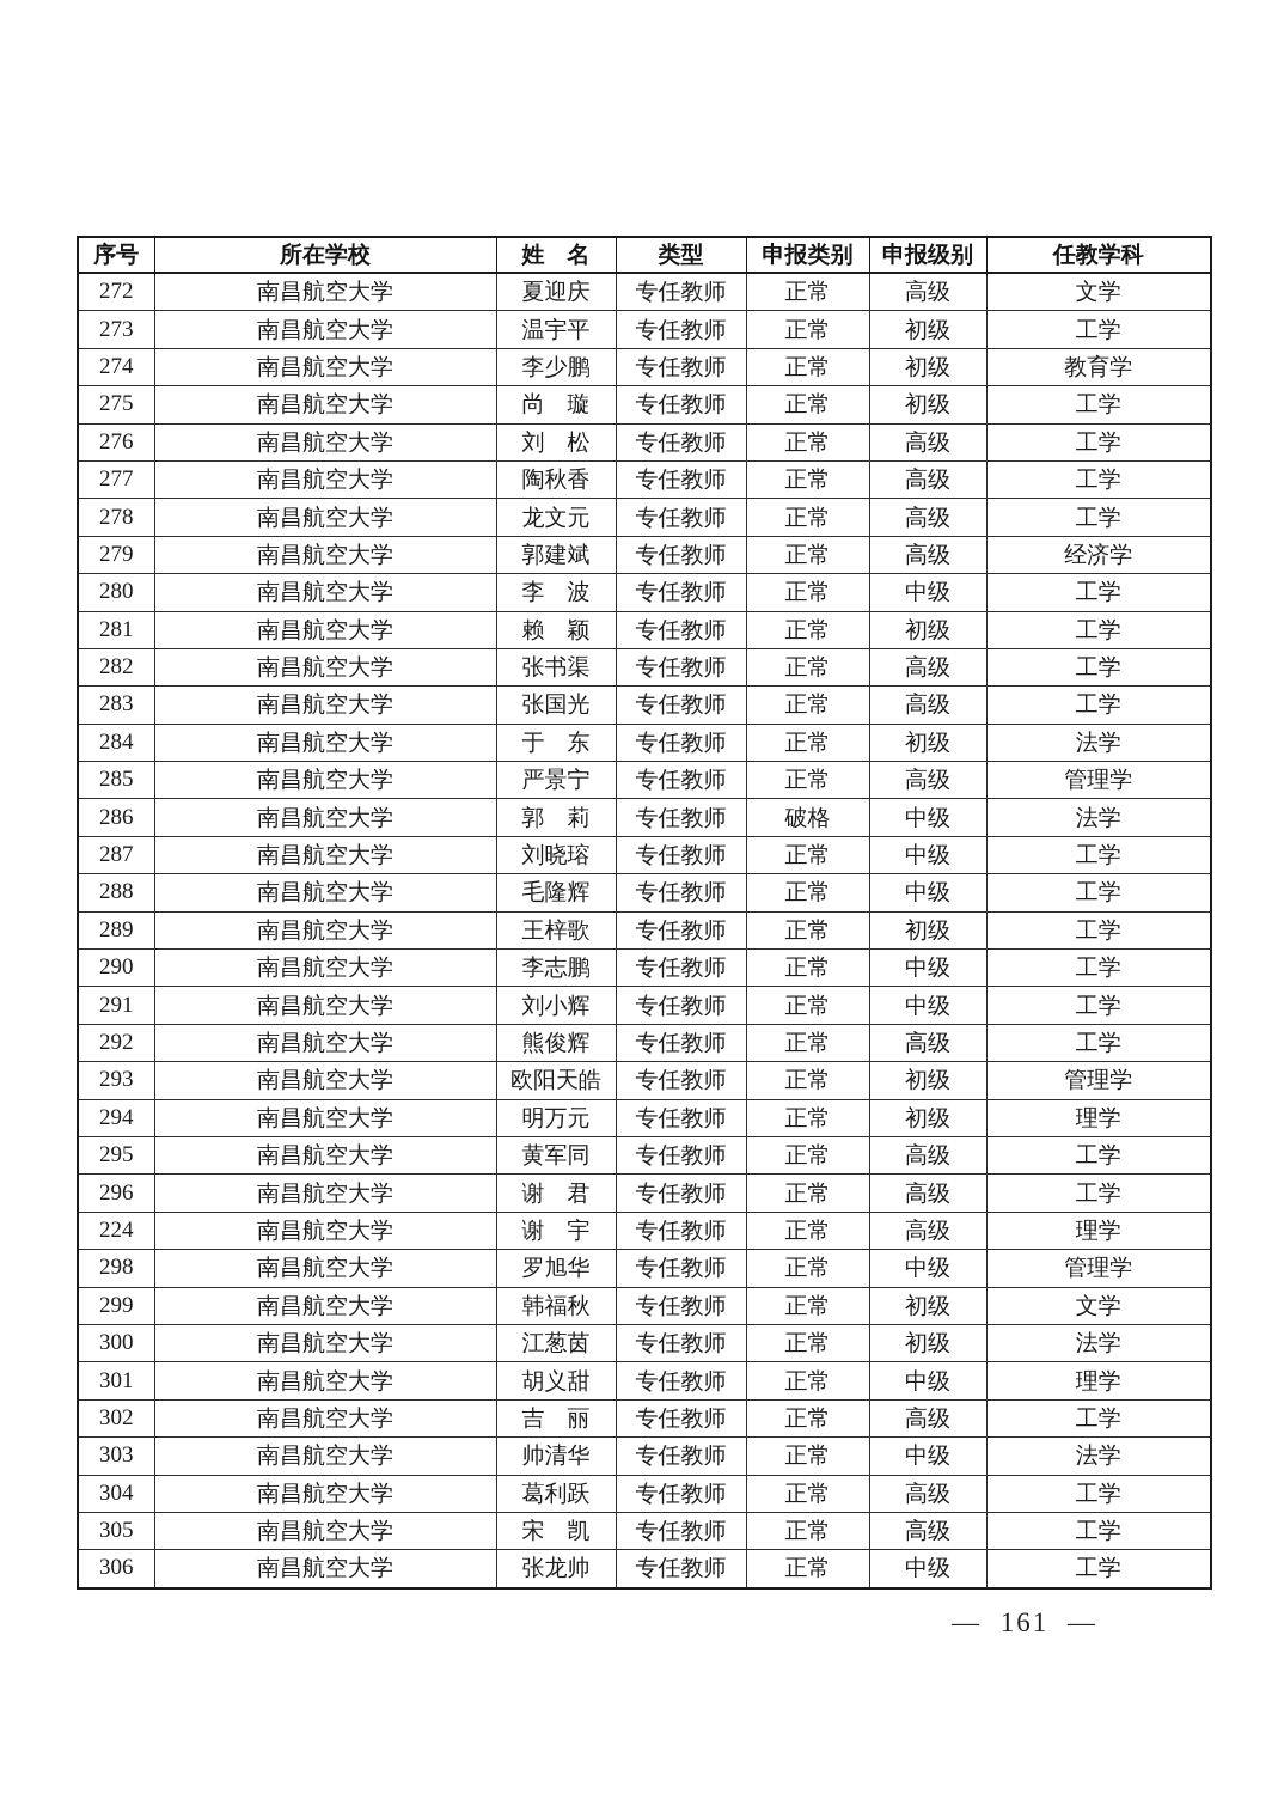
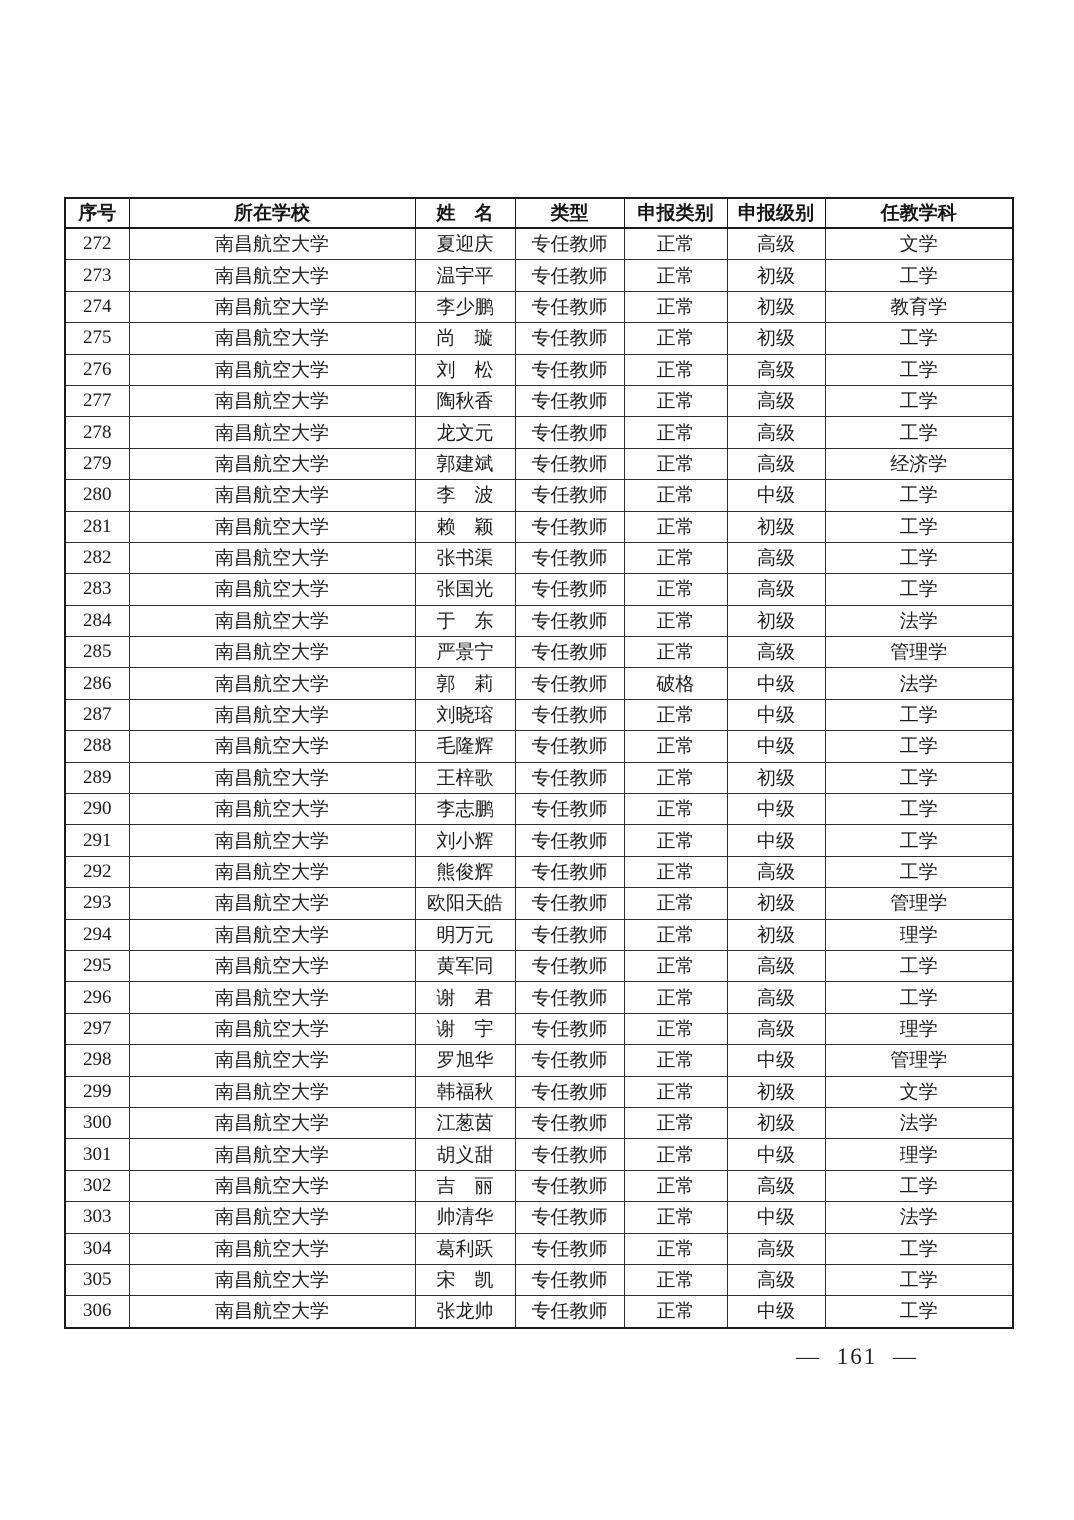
  序号	所在学校	姓 名	类型	申报类别	申报级别	任教学科
  272	南昌航空大学	夏迎庆	专任教师	正常	高级	文学
  273	南昌航空大学	温宇平	专任教师	正常	初级	工学
  274	南昌航空大学	李少鹏	专任教师	正常	初级	教育学
  275	南昌航空大学	尚 璇	专任教师	正常	初级	工学
  276	南昌航空大学	刘 松	专任教师	正常	高级	工学
  277	南昌航空大学	陶秋香	专任教师	正常	高级	工学
  278	南昌航空大学	龙文元	专任教师	正常	高级	工学
  279	南昌航空大学	郭建斌	专任教师	正常	高级	经济学
  280	南昌航空大学	李 波	专任教师	正常	中级	工学
  281	南昌航空大学	赖 颖	专任教师	正常	初级	工学
  282	南昌航空大学	张书渠	专任教师	正常	高级	工学
  283	南昌航空大学	张国光	专任教师	正常	高级	工学
  284	南昌航空大学	于 东	专任教师	正常	初级	法学
  285	南昌航空大学	严景宁	专任教师	正常	高级	管理学
  286	南昌航空大学	郭 莉	专任教师	破格	中级	法学
  287	南昌航空大学	刘晓瑢	专任教师	正常	中级	工学
  288	南昌航空大学	毛隆辉	专任教师	正常	中级	工学
  289	南昌航空大学	王梓歌	专任教师	正常	初级	工学
  290	南昌航空大学	李志鹏	专任教师	正常	中级	工学
  291	南昌航空大学	刘小辉	专任教师	正常	中级	工学
  292	南昌航空大学	熊俊辉	专任教师	正常	高级	工学
  293	南昌航空大学	欧阳天皓	专任教师	正常	初级	管理学
  294	南昌航空大学	明万元	专任教师	正常	初级	理学
  295	南昌航空大学	黄军同	专任教师	正常	高级	工学
  296	南昌航空大学	谢 君	专任教师	正常	高级	工学
- 224	南昌航空大学	谢 宇	专任教师	正常	高级	理学
+ 297	南昌航空大学	谢 宇	专任教师	正常	高级	理学
  298	南昌航空大学	罗旭华	专任教师	正常	中级	管理学
  299	南昌航空大学	韩福秋	专任教师	正常	初级	文学
  300	南昌航空大学	江葱茵	专任教师	正常	初级	法学
  301	南昌航空大学	胡义甜	专任教师	正常	中级	理学
  302	南昌航空大学	吉 丽	专任教师	正常	高级	工学
  303	南昌航空大学	帅清华	专任教师	正常	中级	法学
  304	南昌航空大学	葛利跃	专任教师	正常	高级	工学
  305	南昌航空大学	宋 凯	专任教师	正常	高级	工学
  306	南昌航空大学	张龙帅	专任教师	正常	中级	工学
  — 161 —
